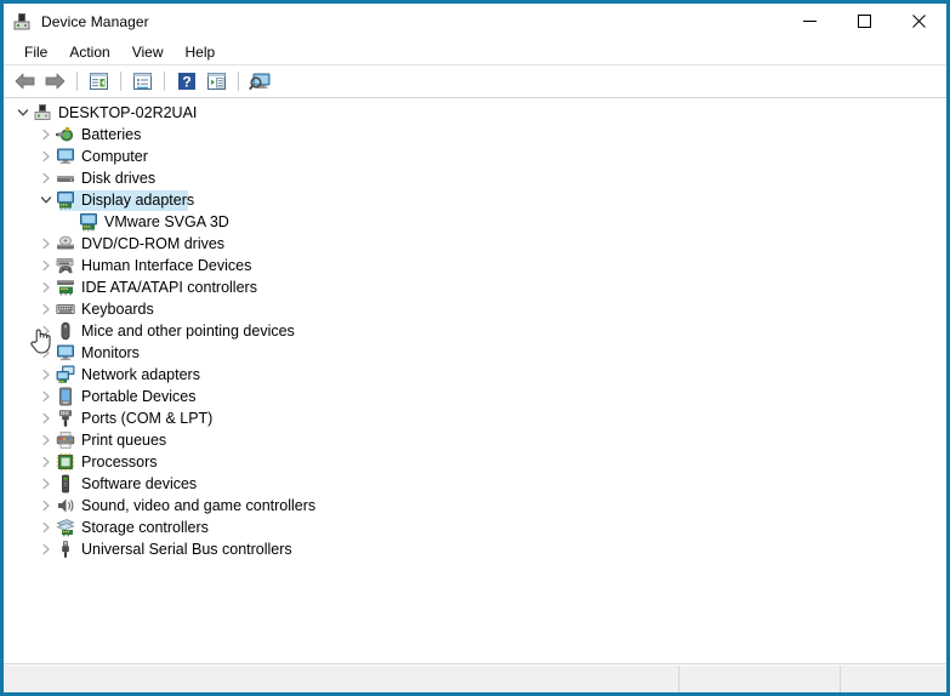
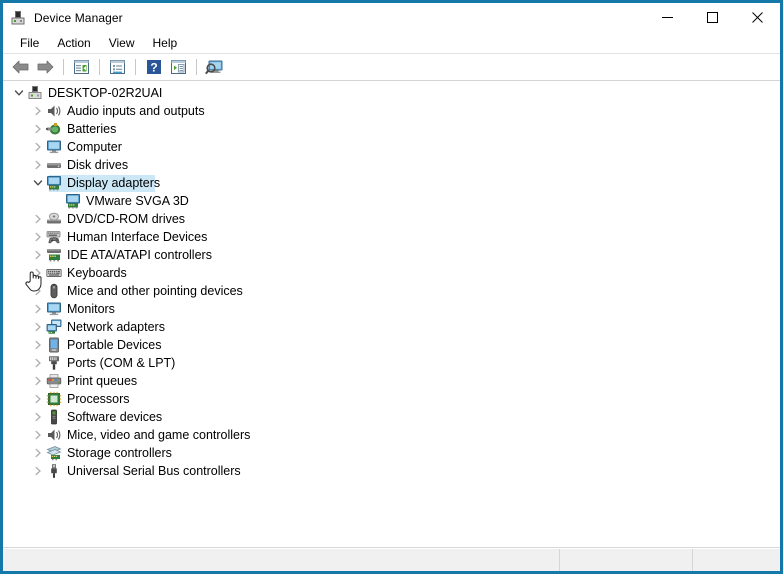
  Device Manager
  File
  Action
  View
  Help
  ?
  DESKTOP-02R2UAI
+ Audio inputs and outputs
  Batteries
  Computer
  Disk drives
  Display adapters
  VMware SVGA 3D
  DVD/CD-ROM drives
  Human Interface Devices
  IDE ATA/ATAPI controllers
  Keyboards
  Mice and other pointing devices
  Monitors
  Network adapters
  Portable Devices
  Ports (COM & LPT)
  Print queues
  Processors
  Software devices
- Sound, video and game controllers
+ Mice, video and game controllers
  Storage controllers
  Universal Serial Bus controllers
